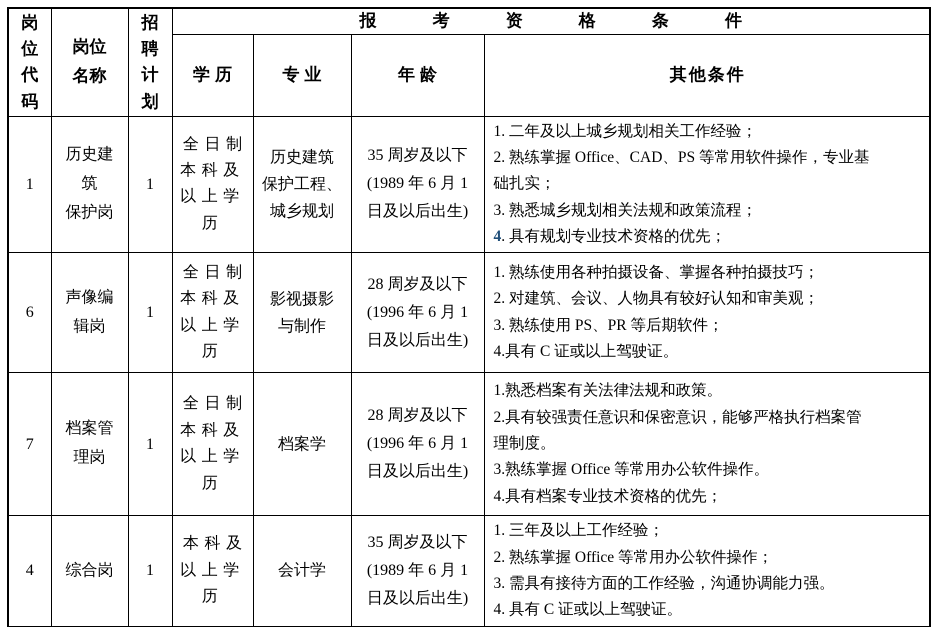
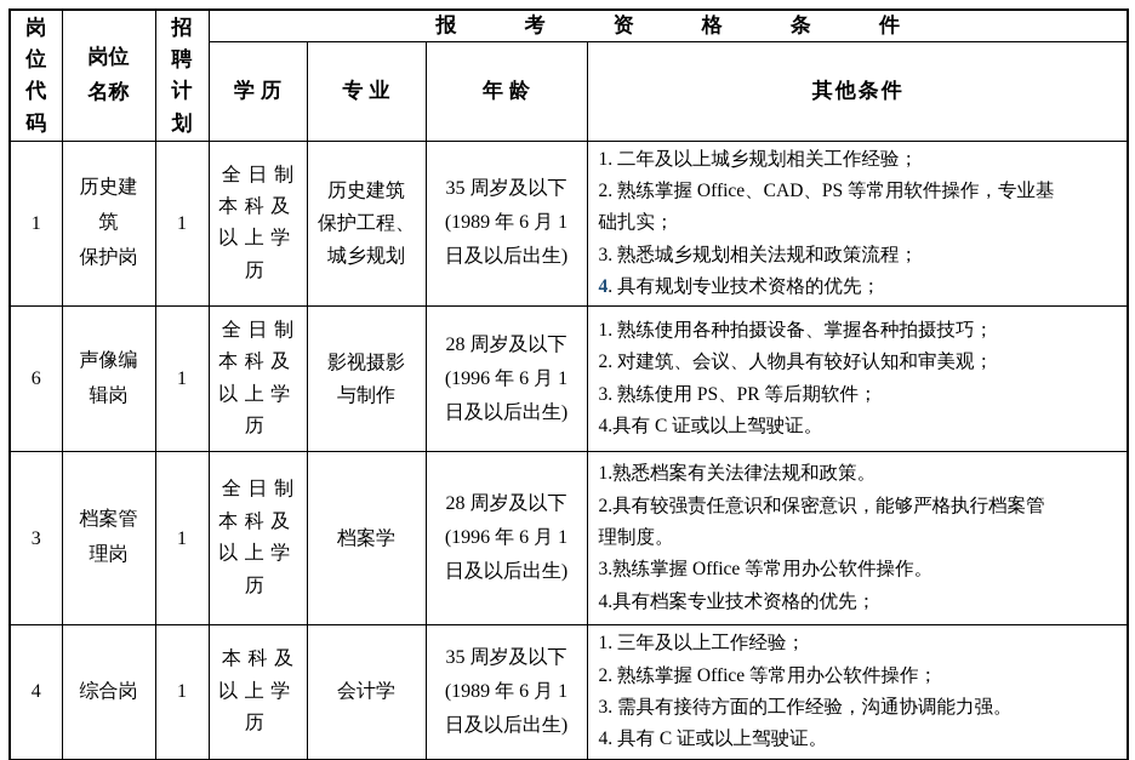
  岗位代码	岗位名称	招聘计划	报考资格条件
  学历	专业	年龄	其他条件
  1	历史建 筑 保护岗	1	全日制 本科及 以上学 历	历史建筑 保护工程、 城乡规划	35 周岁及以下 (1989 年 6 月 1 日及以后出生)	1. 二年及以上城乡规划相关工作经验； 2. 熟练掌握 Office、CAD、PS 等常用软件操作，专业基 础扎实； 3. 熟悉城乡规划相关法规和政策流程； 4. 具有规划专业技术资格的优先；
  6	声像编 辑岗	1	全日制 本科及 以上学 历	影视摄影 与制作	28 周岁及以下 (1996 年 6 月 1 日及以后出生)	1. 熟练使用各种拍摄设备、掌握各种拍摄技巧； 2. 对建筑、会议、人物具有较好认知和审美观； 3. 熟练使用 PS、PR 等后期软件； 4.具有 C 证或以上驾驶证。
- 7	档案管 理岗	1	全日制 本科及 以上学 历	档案学	28 周岁及以下 (1996 年 6 月 1 日及以后出生)	1.熟悉档案有关法律法规和政策。 2.具有较强责任意识和保密意识，能够严格执行档案管 理制度。 3.熟练掌握 Office 等常用办公软件操作。 4.具有档案专业技术资格的优先；
+ 3	档案管 理岗	1	全日制 本科及 以上学 历	档案学	28 周岁及以下 (1996 年 6 月 1 日及以后出生)	1.熟悉档案有关法律法规和政策。 2.具有较强责任意识和保密意识，能够严格执行档案管 理制度。 3.熟练掌握 Office 等常用办公软件操作。 4.具有档案专业技术资格的优先；
  4	综合岗	1	本科及 以上学 历	会计学	35 周岁及以下 (1989 年 6 月 1 日及以后出生)	1. 三年及以上工作经验； 2. 熟练掌握 Office 等常用办公软件操作； 3. 需具有接待方面的工作经验，沟通协调能力强。 4. 具有 C 证或以上驾驶证。
